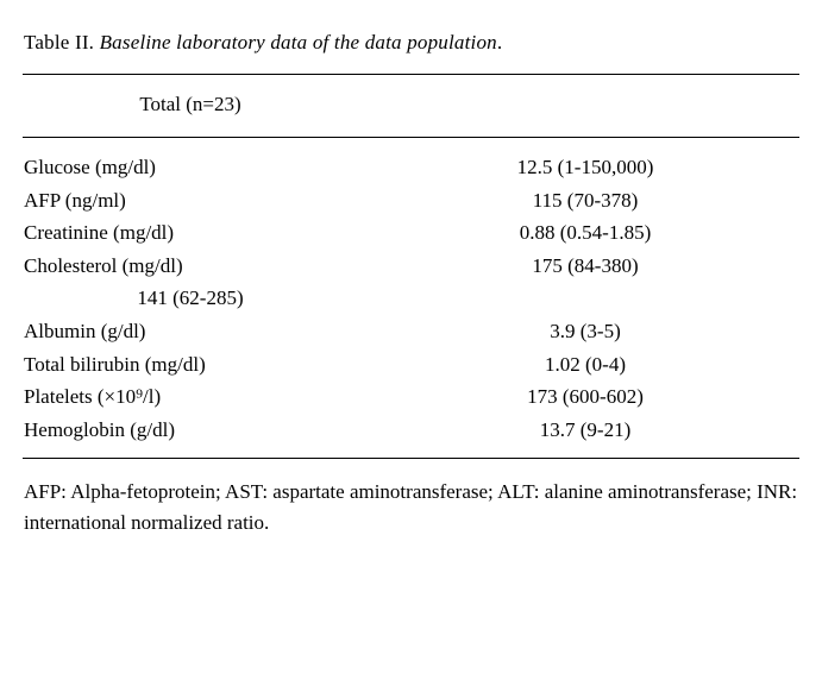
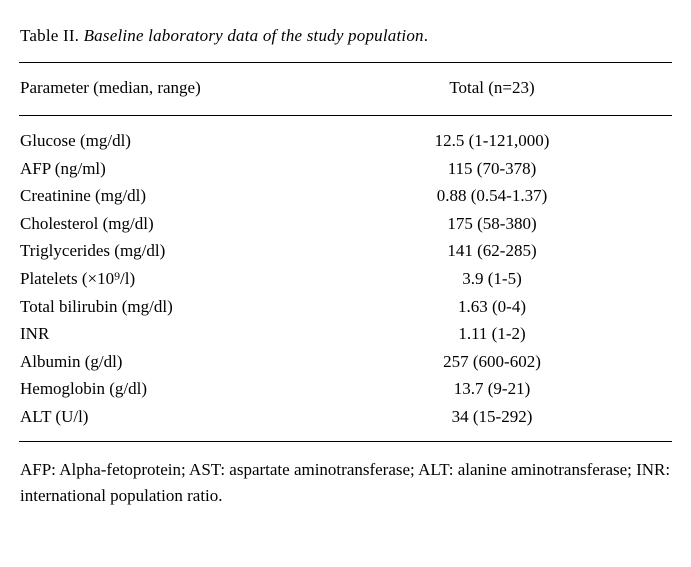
- Table II. Baseline laboratory data of the data population.
+ Table II. Baseline laboratory data of the study population.
+ Parameter (median, range)
  Total (n=23)
  Glucose (mg/dl)
- 12.5 (1-150,000)
+ 12.5 (1-121,000)
  AFP (ng/ml)
  115 (70-378)
  Creatinine (mg/dl)
- 0.88 (0.54-1.85)
+ 0.88 (0.54-1.37)
  Cholesterol (mg/dl)
- 175 (84-380)
+ 175 (58-380)
+ Triglycerides (mg/dl)
  141 (62-285)
- Albumin (g/dl)
+ Platelets (×10⁹/l)
- 3.9 (3-5)
+ 3.9 (1-5)
  Total bilirubin (mg/dl)
- 1.02 (0-4)
+ 1.63 (0-4)
+ INR
+ 1.11 (1-2)
- Platelets (×10⁹/l)
+ Albumin (g/dl)
- 173 (600-602)
+ 257 (600-602)
  Hemoglobin (g/dl)
  13.7 (9-21)
+ ALT (U/l)
+ 34 (15-292)
- AFP: Alpha-fetoprotein; AST: aspartate aminotransferase; ALT: alanine aminotransferase; INR: international normalized ratio.
+ AFP: Alpha-fetoprotein; AST: aspartate aminotransferase; ALT: alanine aminotransferase; INR: international population ratio.
